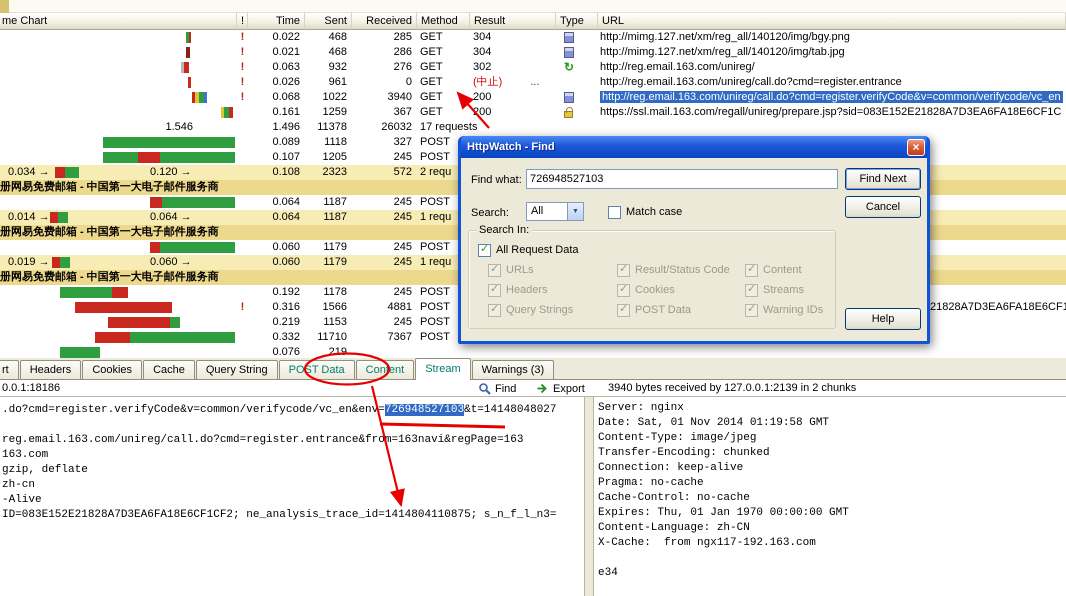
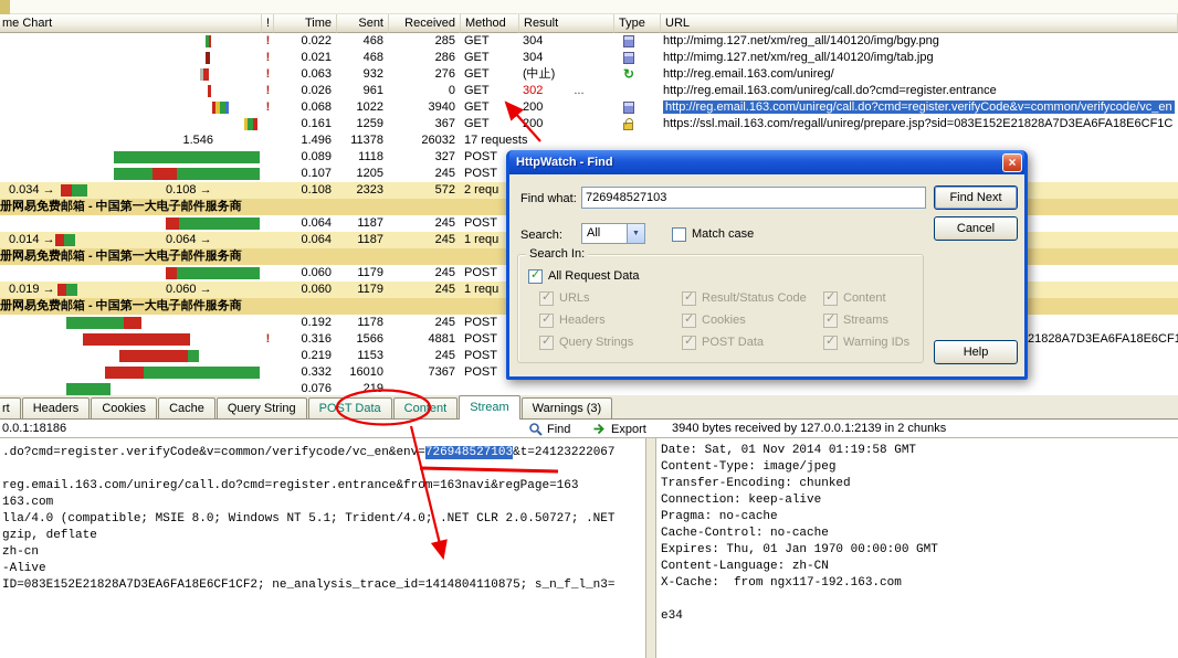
  me Chart
  !
  Time
  Sent
  Received
  Method
  Result
  Type
  URL
  !
  0.022
  468
  285
  GET
  304
  http://mimg.127.net/xm/reg_all/140120/img/bgy.png
  !
  0.021
  468
  286
  GET
  304
  http://mimg.127.net/xm/reg_all/140120/img/tab.jpg
  !
  0.063
  932
  276
  GET
- 302
+ (中止)
  ↻
  http://reg.email.163.com/unireg/
  !
  0.026
  961
  0
  GET
- (中止) ...
+ 302 ...
  http://reg.email.163.com/unireg/call.do?cmd=register.entrance
  !
  0.068
  1022
  3940
  GET
  200
  http://reg.email.163.com/unireg/call.do?cmd=register.verifyCode&v=common/verifycode/vc_en
  0.161
  1259
  367
  GET
  https://ssl.mail.163.com/regall/unireg/prepare.jsp?sid=083E152E21828A7D3EA6FA18E6CF1C
  1.546
  1.496
  11378
  26032
  17 request
  0.089
  1118
  327
  POST
  0.107
  1205
  245
  POST
  0.034 →
- 0.120 →
+ 0.108 →
  0.108
  2323
  572
  2 requ
  册网易免费邮箱 - 中国第一大电子邮件服务商
  0.064
  1187
  245
  POST
  0.014 →
  0.064 →
  0.064
  1187
  245
  1 requ
  册网易免费邮箱 - 中国第一大电子邮件服务商
  0.060
  1179
  245
  POST
  0.019 →
  0.060 →
  0.060
  1179
  245
  1 requ
  册网易免费邮箱 - 中国第一大电子邮件服务商
  0.192
  1178
  245
  POST
  !
  0.316
  1566
  4881
  POST
  21828A7D3EA6FA18E6CF
  0.219
  1153
  245
  POST
  0.332
- 11710
+ 16010
  7367
  POST
  0.076
  219
  rt
  Headers
  Cookies
  Cache
  Query String
  POST Data
  Content
  Stream
  Warnings (3)
  0.0.1:18186
  Find
  Export
  3940 bytes received by 127.0.0.1:2139 in 2 chunks
- .do?cmd=register.verifyCode&v=common/verifycode/vc_en&env=726948527103&t=14148048027
+ .do?cmd=register.verifyCode&v=common/verifycode/vc_en&env=726948527103&t=24123222067
  reg.email.163.com/unireg/call.do?cmd=register.entrance&from=163navi&regPage=163
  163.com
+ lla/4.0 (compatible; MSIE 8.0; Windows NT 5.1; Trident/4.0; .NET CLR 2.0.50727; .NET
  gzip, deflate
  zh-cn
  -Alive
  ID=083E152E21828A7D3EA6FA18E6CF1CF2; ne_analysis_trace_id=1414804110875; s_n_f_l_n3=
- Server: nginx
  Date: Sat, 01 Nov 2014 01:19:58 GMT
  Content-Type: image/jpeg
  Transfer-Encoding: chunked
  Connection: keep-alive
  Pragma: no-cache
  Cache-Control: no-cache
  Expires: Thu, 01 Jan 1970 00:00:00 GMT
  Content-Language: zh-CN
  X-Cache: from ngx117-192.163.com
  e34
  HttpWatch - Find
  ×
  Find what:
  726948527103
  Find Next
  Search:
  All
  Match case
  Cancel
  Search In:
  ✓
  All Request Data
  ✓
  URLs
  ✓
  Result/Status Code
  ✓
  Content
  ✓
  Headers
  ✓
  Cookies
  ✓
  Streams
  ✓
  Query Strings
  ✓
  POST Data
  ✓
  Warning IDs
  Help
